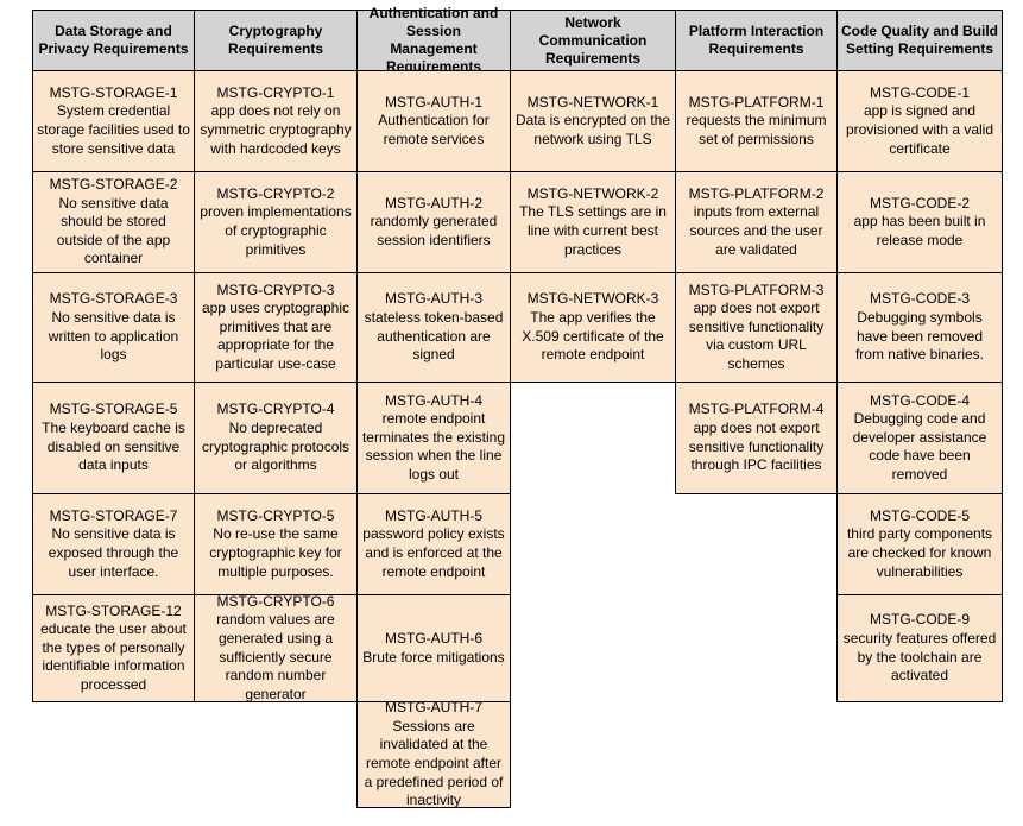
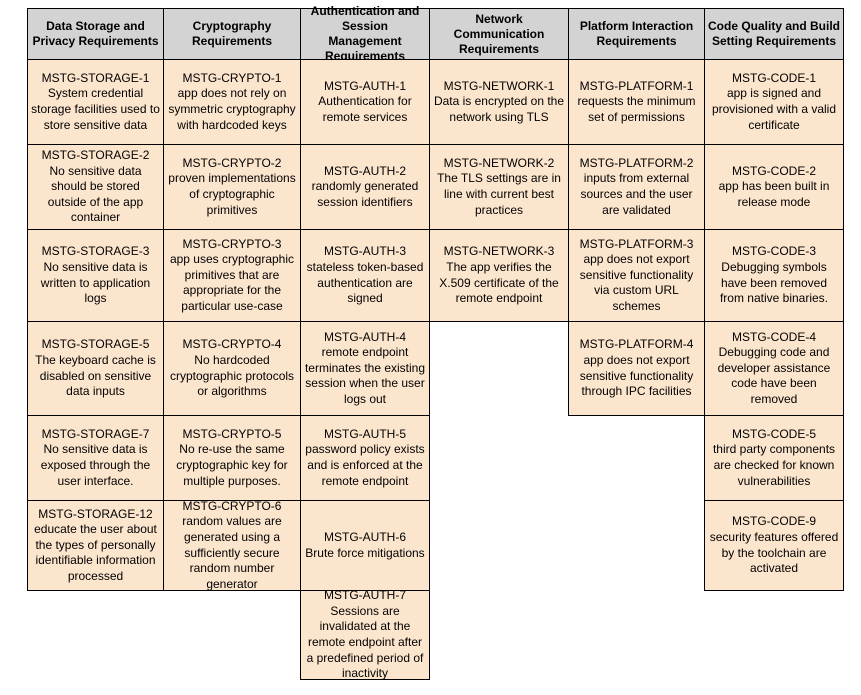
  Data Storage and Privacy Requirements
  MSTG-STORAGE-1
  System credential storage facilities used to store sensitive data
  MSTG-STORAGE-2
  No sensitive data should be stored outside of the app container
  MSTG-STORAGE-3
  No sensitive data is written to application logs
  MSTG-STORAGE-5
  The keyboard cache is disabled on sensitive data inputs
  MSTG-STORAGE-7
  No sensitive data is exposed through the user interface.
  MSTG-STORAGE-12
  educate the user about the types of personally identifiable information processed
  Cryptography Requirements
  MSTG-CRYPTO-1
  app does not rely on symmetric cryptography with hardcoded keys
  MSTG-CRYPTO-2
  proven implementations of cryptographic primitives
  MSTG-CRYPTO-3
  app uses cryptographic primitives that are appropriate for the particular use-case
  MSTG-CRYPTO-4
- No deprecated cryptographic protocols or algorithms
+ No hardcoded cryptographic protocols or algorithms
  MSTG-CRYPTO-5
  No re-use the same cryptographic key for multiple purposes.
  MSTG-CRYPTO-6
  random values are generated using a sufficiently secure random number generator
  Authentication and Session Management Requirements
  MSTG-AUTH-1
  Authentication for remote services
  MSTG-AUTH-2
  randomly generated session identifiers
  MSTG-AUTH-3
  stateless token-based authentication are signed
  MSTG-AUTH-4
- remote endpoint terminates the existing session when the line logs out
+ remote endpoint terminates the existing session when the user logs out
  MSTG-AUTH-5
  password policy exists and is enforced at the remote endpoint
  MSTG-AUTH-6
  Brute force mitigations
  MSTG-AUTH-7
  Sessions are invalidated at the remote endpoint after a predefined period of inactivity
  Network Communication Requirements
  MSTG-NETWORK-1
  Data is encrypted on the network using TLS
  MSTG-NETWORK-2
  The TLS settings are in line with current best practices
  MSTG-NETWORK-3
  The app verifies the X.509 certificate of the remote endpoint
  Platform Interaction Requirements
  MSTG-PLATFORM-1
  requests the minimum set of permissions
  MSTG-PLATFORM-2
  inputs from external sources and the user are validated
  MSTG-PLATFORM-3
  app does not export sensitive functionality via custom URL schemes
  MSTG-PLATFORM-4
  app does not export sensitive functionality through IPC facilities
  Code Quality and Build Setting Requirements
  MSTG-CODE-1
  app is signed and provisioned with a valid certificate
  MSTG-CODE-2
  app has been built in release mode
  MSTG-CODE-3
  Debugging symbols have been removed from native binaries.
  MSTG-CODE-4
  Debugging code and developer assistance code have been removed
  MSTG-CODE-5
  third party components are checked for known vulnerabilities
  MSTG-CODE-9
  security features offered by the toolchain are activated
